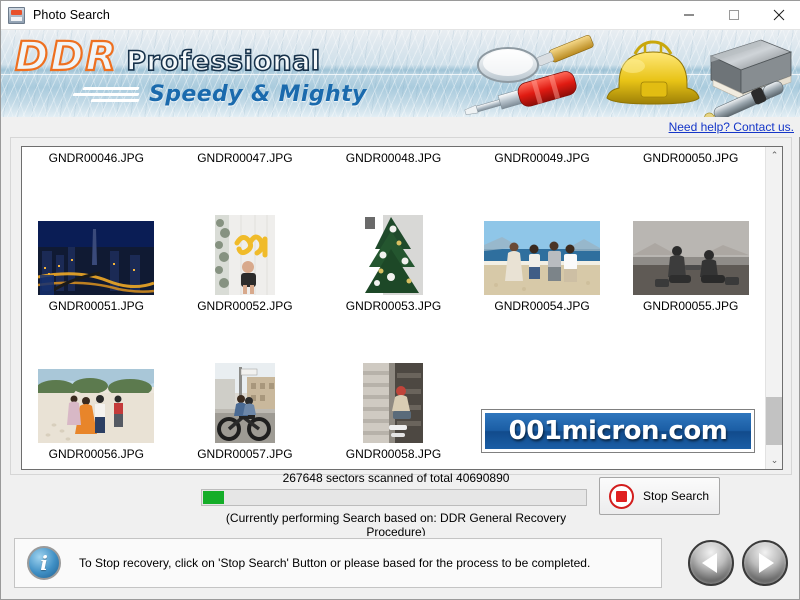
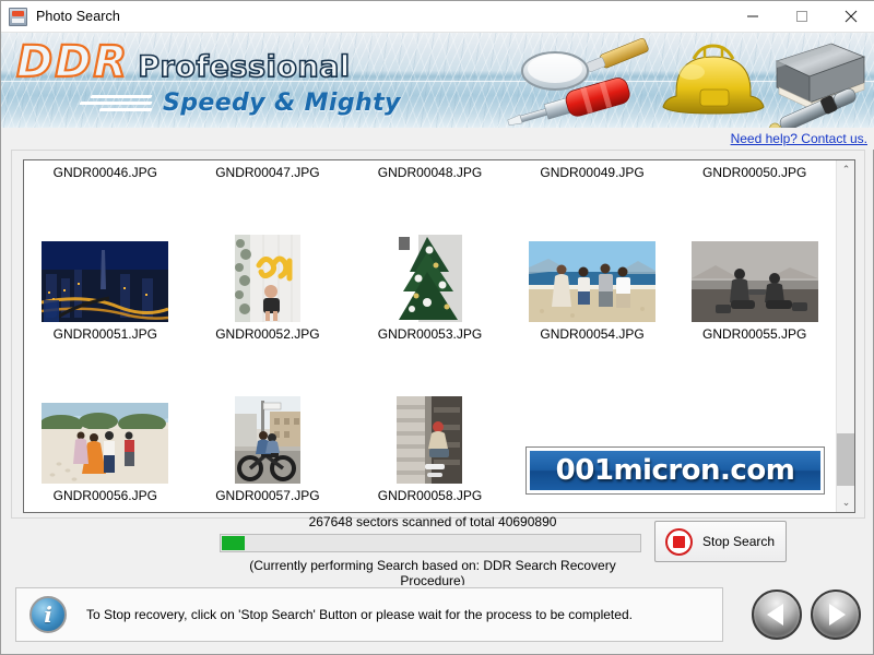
  Photo Search
  DDR
  Professional
  Speedy & Mighty
  Need help? Contact us.
  GNDR00046.JPG
  GNDR00047.JPG
  GNDR00048.JPG
  GNDR00049.JPG
  GNDR00050.JPG
  GNDR00051.JPG
  GNDR00052.JPG
  GNDR00053.JPG
  GNDR00054.JPG
  GNDR00055.JPG
  GNDR00056.JPG
  GNDR00057.JPG
  GNDR00058.JPG
  ⌃
  ⌄
  001micron.com
  267648 sectors scanned of total 40690890
- (Currently performing Search based on: DDR General Recovery Procedure)
+ (Currently performing Search based on: DDR Search Recovery Procedure)
  Stop Search
  i
- To Stop recovery, click on 'Stop Search' Button or please based for the process to be completed.
+ To Stop recovery, click on 'Stop Search' Button or please wait for the process to be completed.
